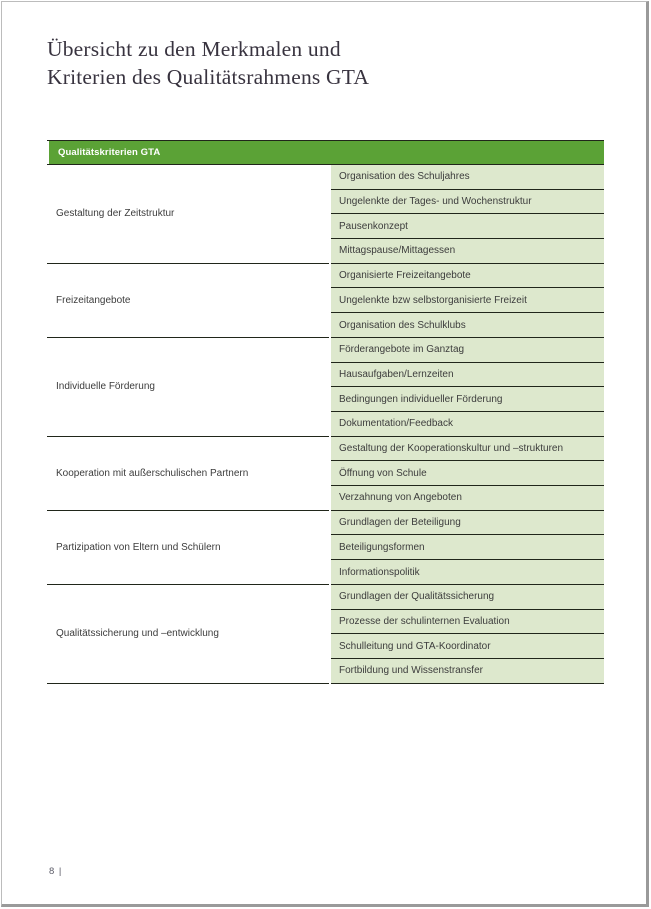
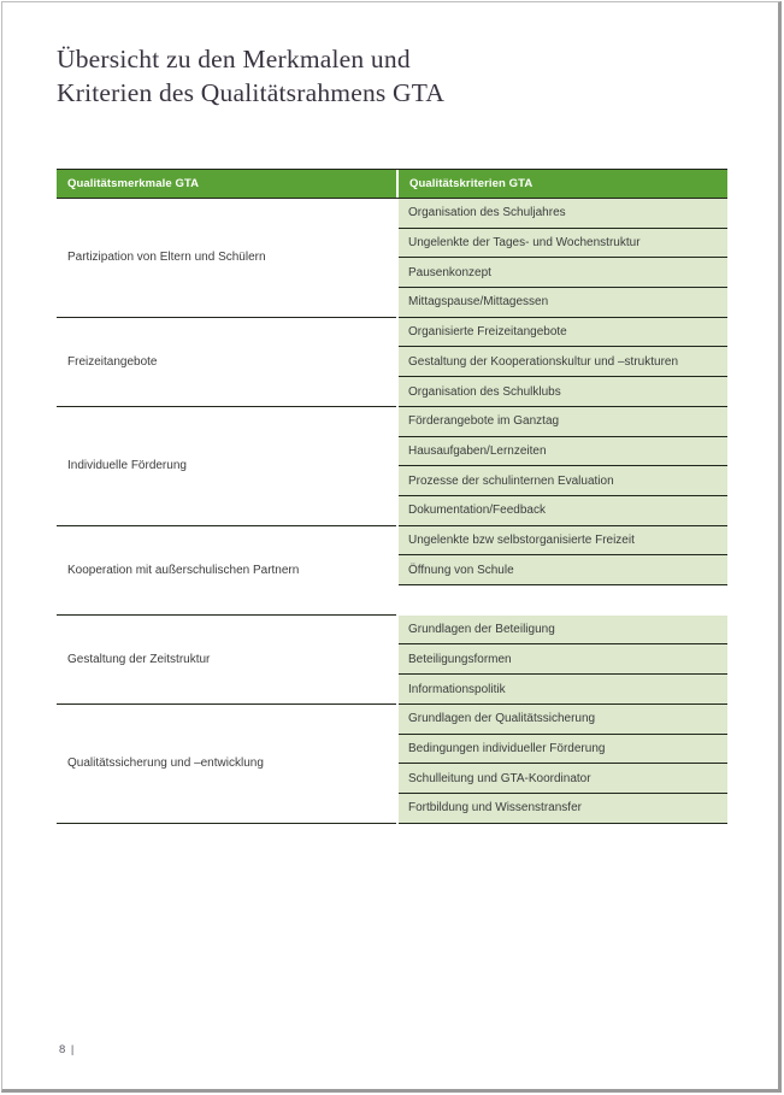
  Übersicht zu den Merkmalen und
  Kriterien des Qualitätsrahmens GTA
+ Qualitätsmerkmale GTA
  Qualitätskriterien GTA
- Gestaltung der Zeitstruktur
+ Partizipation von Eltern und Schülern
  Organisation des Schuljahres
  Ungelenkte der Tages- und Wochenstruktur
  Pausenkonzept
  Mittagspause/Mittagessen
  Freizeitangebote
  Organisierte Freizeitangebote
- Ungelenkte bzw selbstorganisierte Freizeit
+ Gestaltung der Kooperationskultur und –strukturen
  Organisation des Schulklubs
  Individuelle Förderung
  Förderangebote im Ganztag
  Hausaufgaben/Lernzeiten
- Bedingungen individueller Förderung
+ Prozesse der schulinternen Evaluation
  Dokumentation/Feedback
  Kooperation mit außerschulischen Partnern
- Gestaltung der Kooperationskultur und –strukturen
+ Ungelenkte bzw selbstorganisierte Freizeit
  Öffnung von Schule
- Verzahnung von Angeboten
- Partizipation von Eltern und Schülern
+ Gestaltung der Zeitstruktur
  Grundlagen der Beteiligung
  Beteiligungsformen
  Informationspolitik
  Qualitätssicherung und –entwicklung
  Grundlagen der Qualitätssicherung
- Prozesse der schulinternen Evaluation
+ Bedingungen individueller Förderung
  Schulleitung und GTA-Koordinator
  Fortbildung und Wissenstransfer
  8 |
